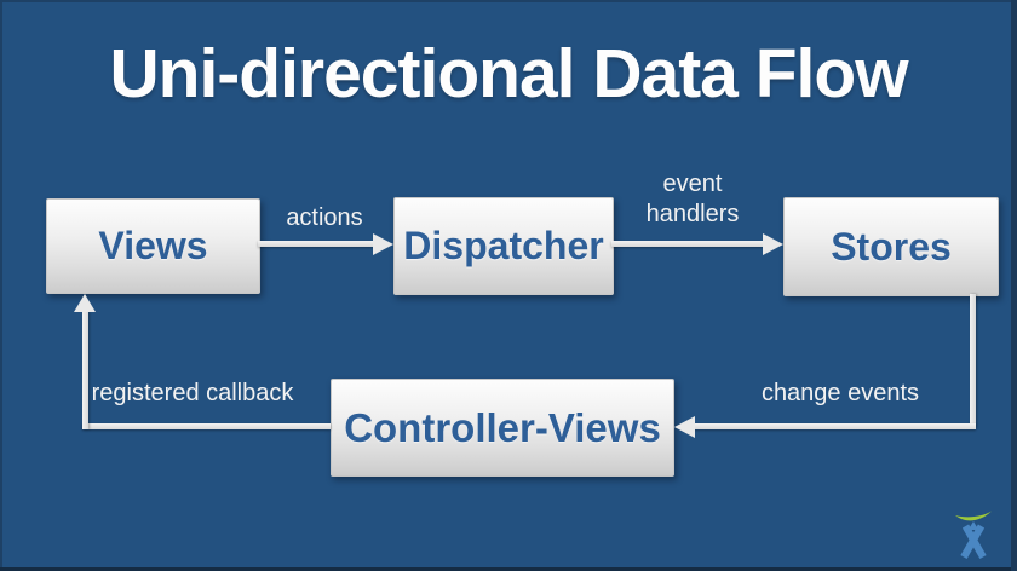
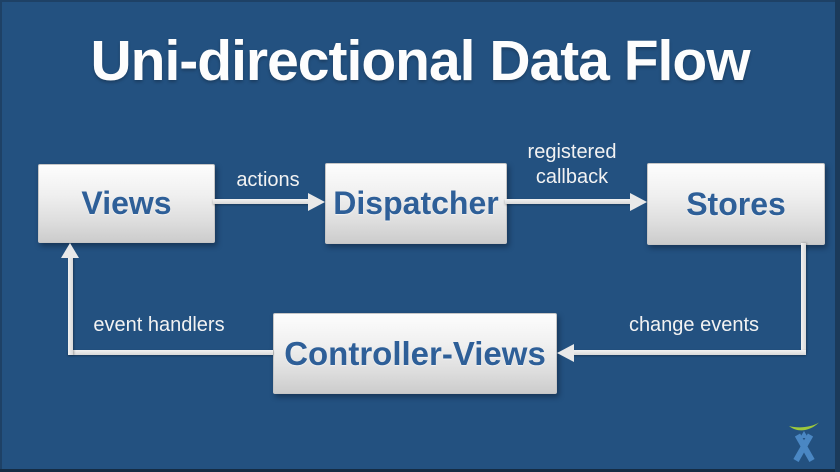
  Uni-directional Data Flow
  Views
  Dispatcher
  Stores
  Controller-Views
  actions
- event handlers
+ registered callback
  change events
- registered callback
+ event handlers
